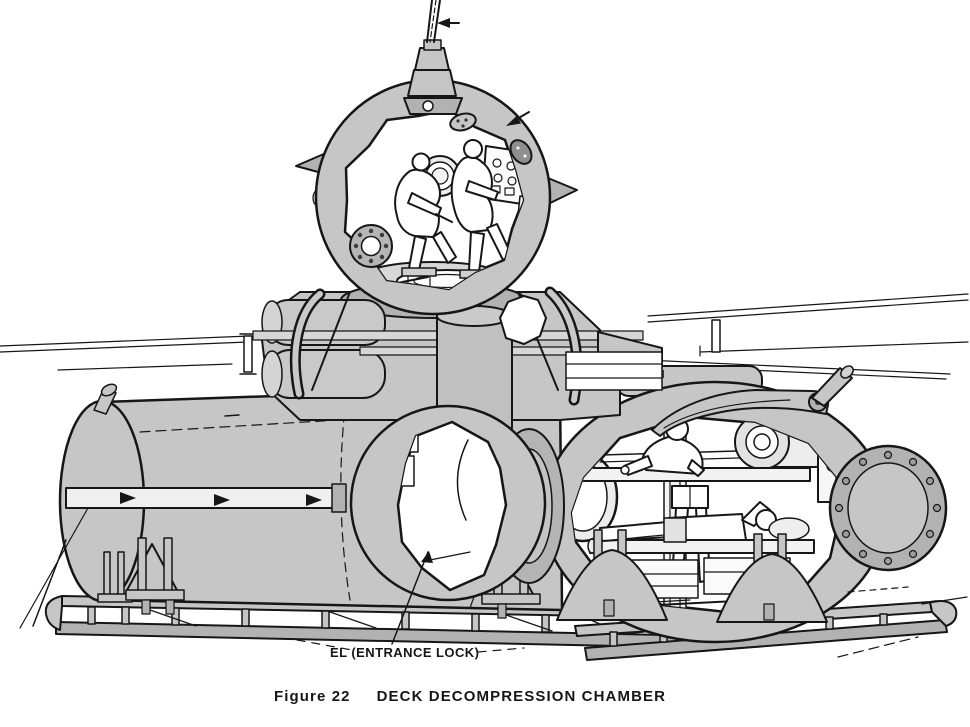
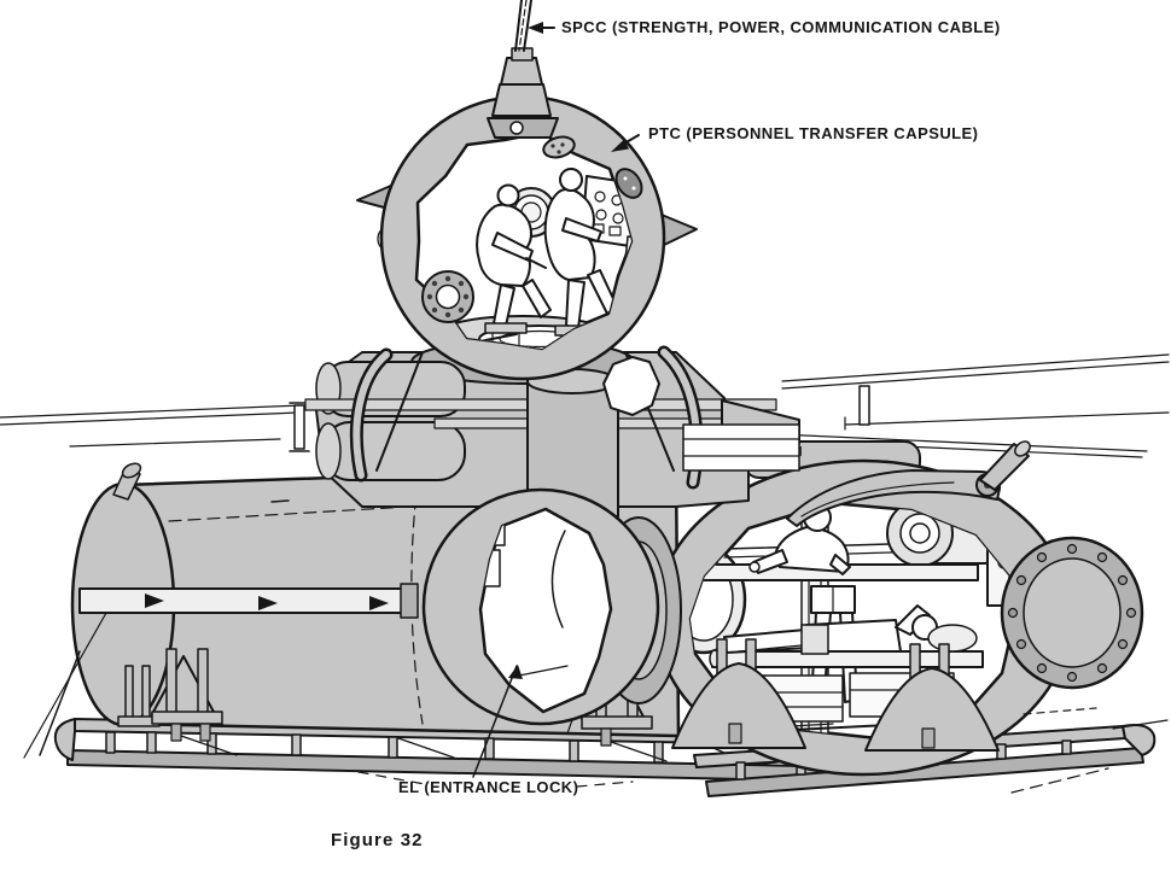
+ SPCC (STRENGTH, POWER, COMMUNICATION CABLE)
+ PTC (PERSONNEL TRANSFER CAPSULE)
  EL (ENTRANCE LOCK)
- Figure 22
+ Figure 32
- DECK DECOMPRESSION CHAMBER
